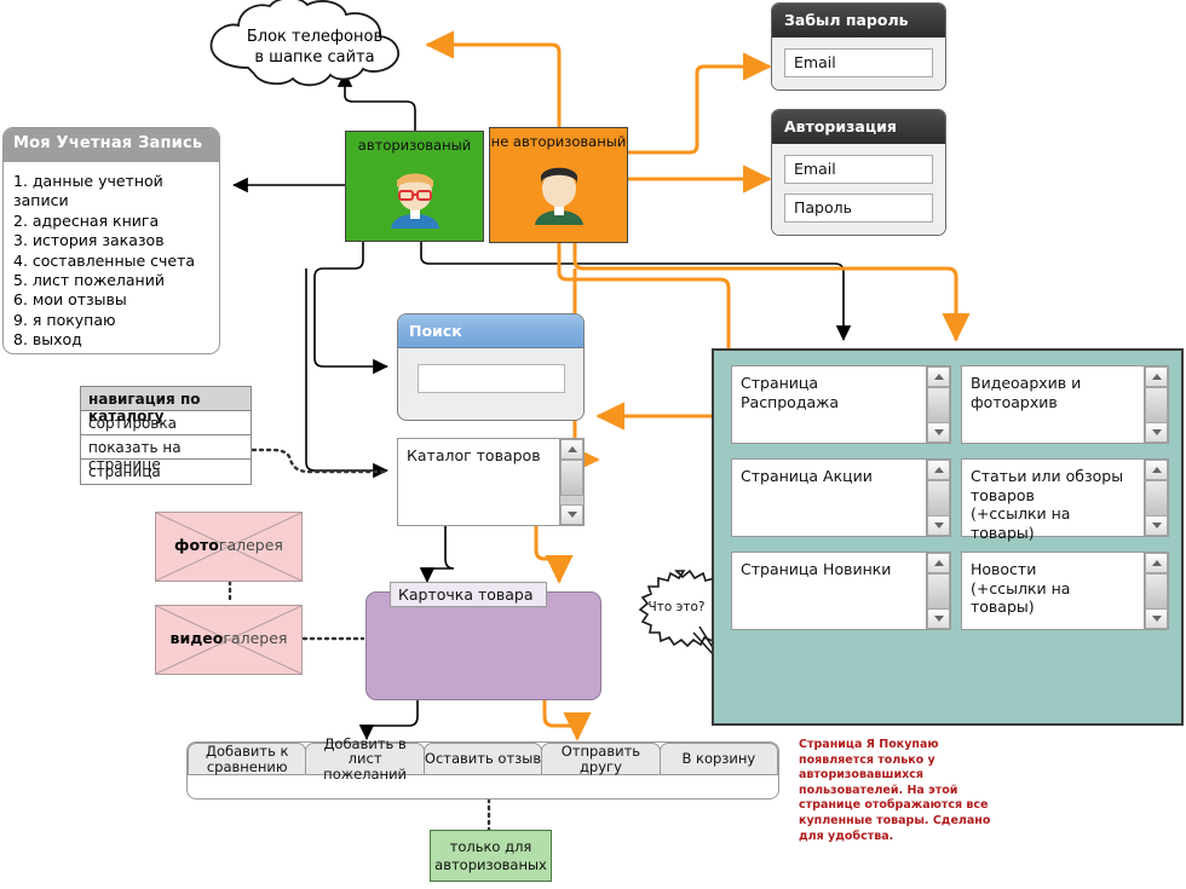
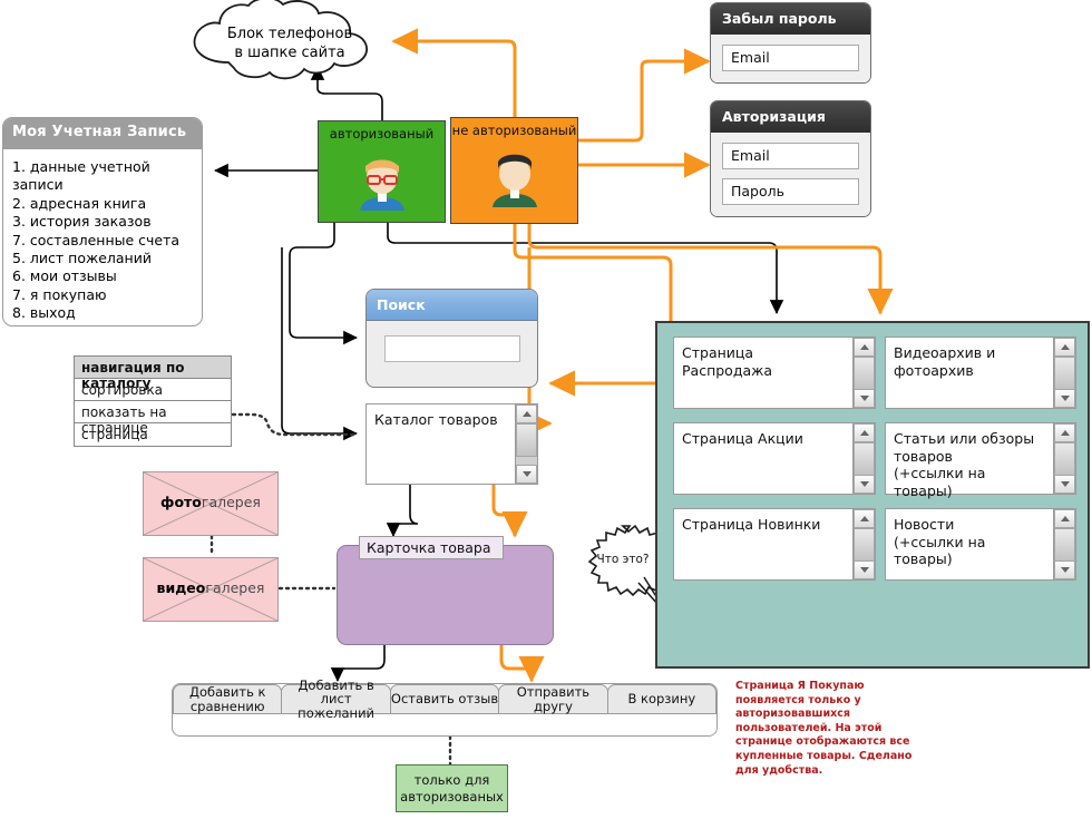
  Моя Учетная Запись
  1. данные учетной записи
  2. адресная книга
  3. история заказов
- 4. составленные счета
+ 7. составленные счета
  5. лист пожеланий
  6. мои отзывы
- 9. я покупаю
+ 7. я покупаю
  8. выход
  Блок телефонов
  в шапке сайта
  авторизованый
  не авторизованый
  Забыл пароль
  Email
  Авторизация
  Email
  Пароль
  Поиск
  Каталог товаров
  навигация по каталогу
  сортировка
  показать на странице
  страница
  фотогалерея
  видеогалерея
  Карточка товара
  Что это?
  Страница Распродажа
  Страница Акции
  Страница Новинки
  Видеоархив и
  фотоархив
  Статьи или обзоры
  товаров
  (+ссылки на товары)
  Новости
  (+ссылки на товары)
  Добавить к
  сравнению
  Добавить в лист
  пожеланий
  Оставить отзыв
  Отправить другу
  В корзину
  только для
  авторизованых
  Страница Я Покупаю появляется только у авторизовавшихся пользователей. На этой странице отображаются все купленные товары. Сделано для удобства.
